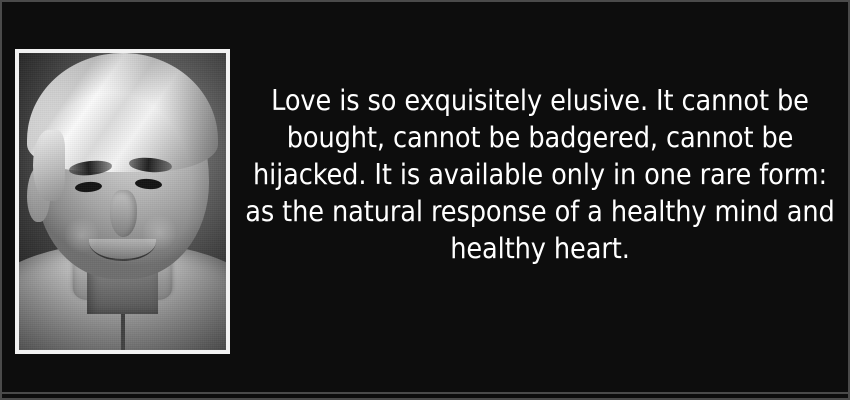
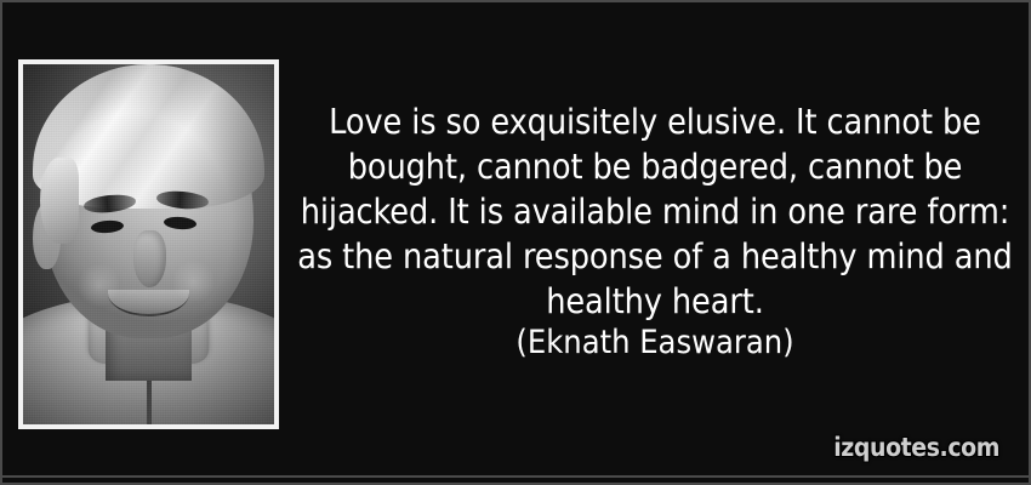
- Love is so exquisitely elusive. It cannot be bought, cannot be badgered, cannot be hijacked. It is available only in one rare form: as the natural response of a healthy mind and healthy heart.
+ Love is so exquisitely elusive. It cannot be bought, cannot be badgered, cannot be hijacked. It is available mind in one rare form: as the natural response of a healthy mind and healthy heart.
+ (Eknath Easwaran)
+ izquotes.com
